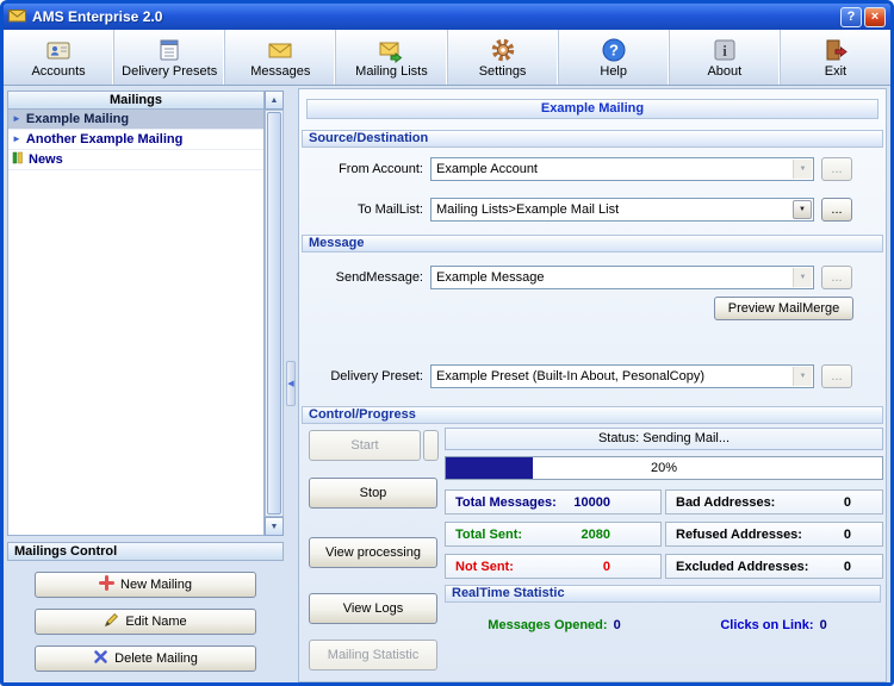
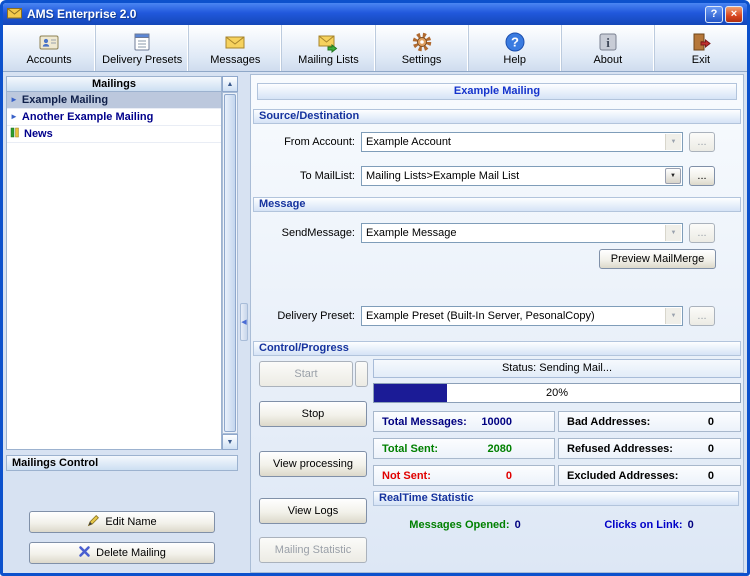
  AMS Enterprise 2.0
  ?
  ×
  Accounts
  Delivery Presets
  Messages
  Mailing Lists
  Settings
  ?
  Help
  i
  About
  Exit
  Mailings
  ►
  Example Mailing
  ►
  Another Example Mailing
  News
  Mailings Control
- New Mailing
  Edit Name
  Delete Mailing
  Example Mailing
  Source/Destination
  From Account:
  Example Account
  ...
  To MailList:
  Mailing Lists>Example Mail List
  ...
  Message
  SendMessage:
  Example Message
  ...
  Preview MailMerge
  Delivery Preset:
- Example Preset (Built-In About, PesonalCopy)
+ Example Preset (Built-In Server, PesonalCopy)
  ...
  Control/Progress
  Start
  Stop
  View processing
  View Logs
  Mailing Statistic
  Status: Sending Mail...
  20%
  Total Messages:
  10000
  Bad Addresses:
  0
  Total Sent:
  2080
  Refused Addresses:
  0
  Not Sent:
  0
  Excluded Addresses:
  0
  RealTime Statistic
  Messages Opened:
  0
  Clicks on Link:
  0
